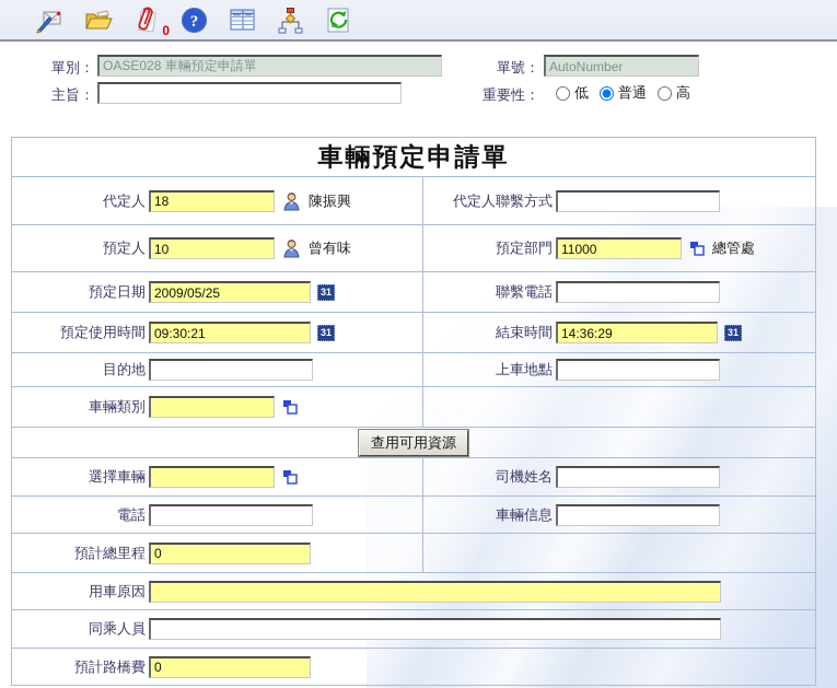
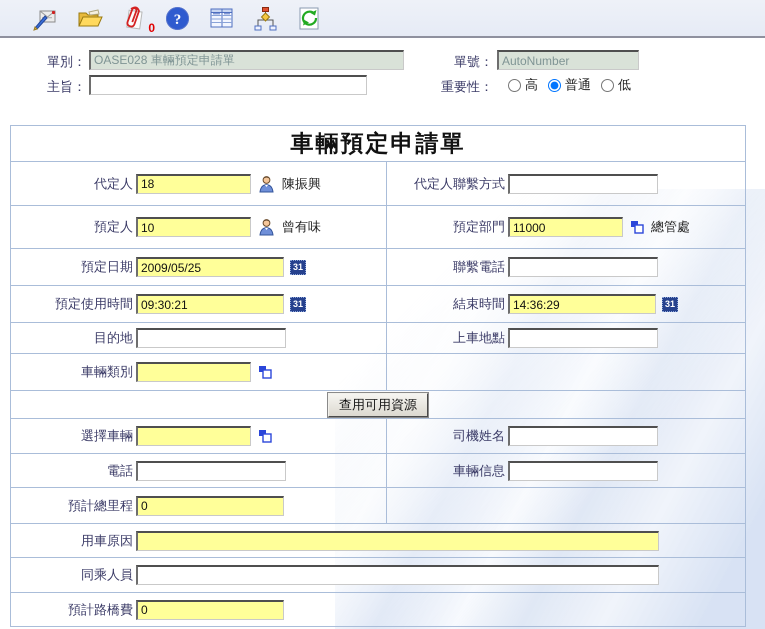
  0
  ?
  單別：
  OASE028 車輛預定申請單
  單號：
  AutoNumber
  主旨：
  重要性：
- 低
+ 高
  普通
- 高
+ 低
  車輛預定申請單
  代定人 18 陳振興	代定人聯繫方式
  預定人 10 曾有味	預定部門 11000 總管處
  預定日期 2009/05/25 31	聯繫電話
  預定使用時間 09:30:21 31	結束時間 14:36:29 31
  目的地	上車地點
  車輛類別
  查用可用資源
  選擇車輛	司機姓名
  電話	車輛信息
  預計總里程 0
  用車原因
  同乘人員
  預計路橋費 0
